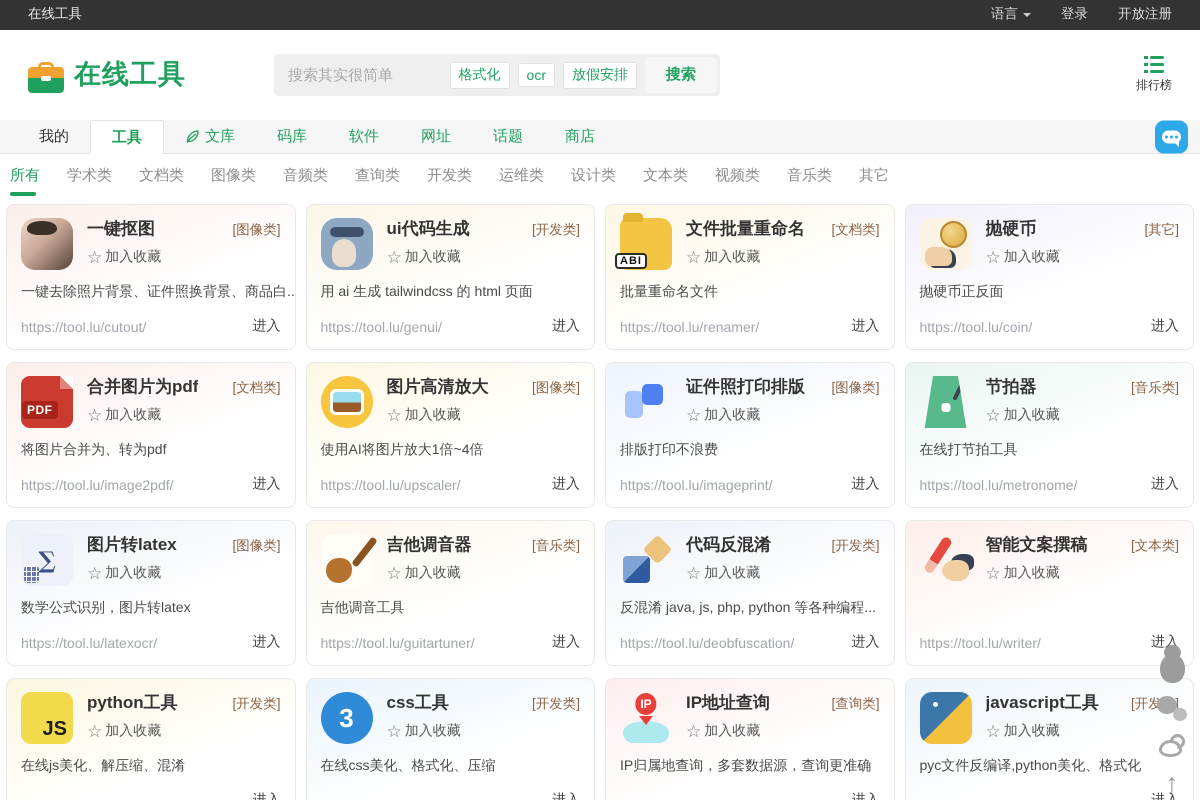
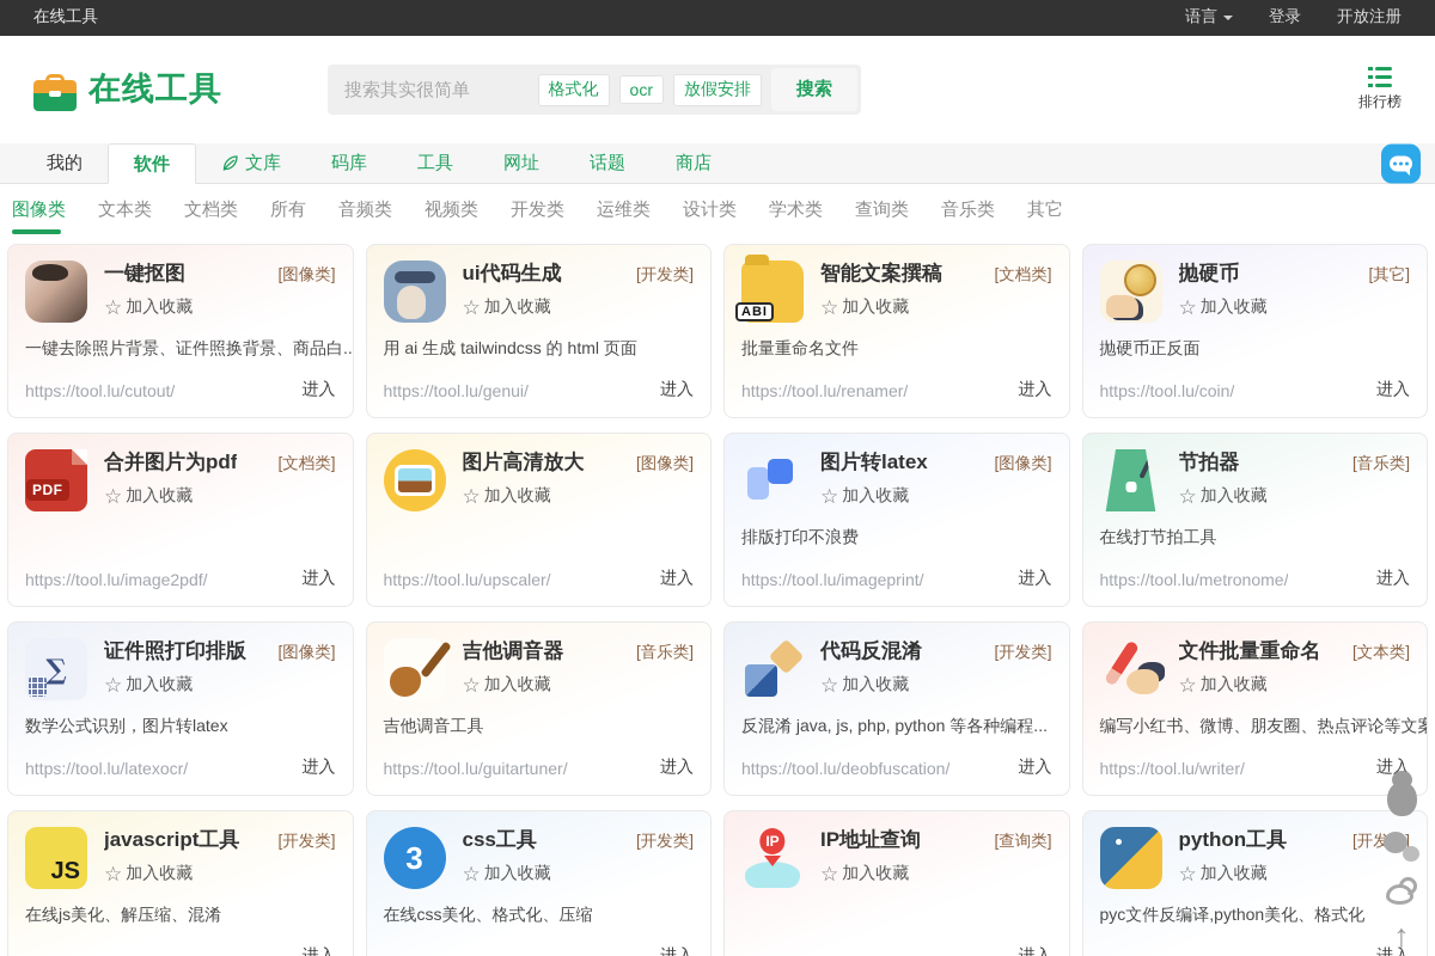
  在线工具
  语言
  登录
  开放注册
  在线工具
  搜索其实很简单
  格式化
  ocr
  放假安排
  搜索
  排行榜
  我的
- 工具
+ 软件
  文库
  码库
- 软件
+ 工具
  网址
  话题
  商店
- 所有
+ 图像类
- 学术类
+ 文本类
  文档类
- 图像类
+ 所有
  音频类
- 查询类
+ 视频类
  开发类
  运维类
  设计类
- 文本类
+ 学术类
- 视频类
+ 查询类
  音乐类
  其它
  一键抠图
  [图像类]
  ☆
  加入收藏
  一键去除照片背景、证件照换背景、商品白..
  https://tool.lu/cutout/
  进入
  ui代码生成
  [开发类]
  ☆
  加入收藏
  用 ai 生成 tailwindcss 的 html 页面
  https://tool.lu/genui/
  进入
  ABI
- 文件批量重命名
+ 智能文案撰稿
  [文档类]
  ☆
  加入收藏
  批量重命名文件
  https://tool.lu/renamer/
  进入
  抛硬币
  [其它]
  ☆
  加入收藏
  抛硬币正反面
  https://tool.lu/coin/
  进入
  PDF
  合并图片为pdf
  [文档类]
  ☆
  加入收藏
- 将图片合并为、转为pdf
  https://tool.lu/image2pdf/
  进入
  图片高清放大
  [图像类]
  ☆
  加入收藏
- 使用AI将图片放大1倍~4倍
  https://tool.lu/upscaler/
  进入
- 证件照打印排版
+ 图片转latex
  [图像类]
  ☆
  加入收藏
  排版打印不浪费
  https://tool.lu/imageprint/
  进入
  节拍器
  [音乐类]
  ☆
  加入收藏
  在线打节拍工具
  https://tool.lu/metronome/
  进入
  ∑
- 图片转latex
+ 证件照打印排版
  [图像类]
  ☆
  加入收藏
  数学公式识别，图片转latex
  https://tool.lu/latexocr/
  进入
  吉他调音器
  [音乐类]
  ☆
  加入收藏
  吉他调音工具
  https://tool.lu/guitartuner/
  进入
  代码反混淆
  [开发类]
  ☆
  加入收藏
  反混淆 java, js, php, python 等各种编程...
  https://tool.lu/deobfuscation/
  进入
- 智能文案撰稿
+ 文件批量重命名
  [文本类]
  ☆
  加入收藏
+ 编写小红书、微博、朋友圈、热点评论等文案
  https://tool.lu/writer/
  进入
  JS
- python工具
+ javascript工具
  [开发类]
  ☆
  加入收藏
  在线js美化、解压缩、混淆
  进入
  3
  css工具
  [开发类]
  ☆
  加入收藏
  在线css美化、格式化、压缩
  进入
  IP
  IP地址查询
  [查询类]
  ☆
  加入收藏
- IP归属地查询，多套数据源，查询更准确
  进入
- javascript工具
+ python工具
  ☆
  加入收藏
  pyc文件反编译,python美化、格式化
  进入
  ↑
